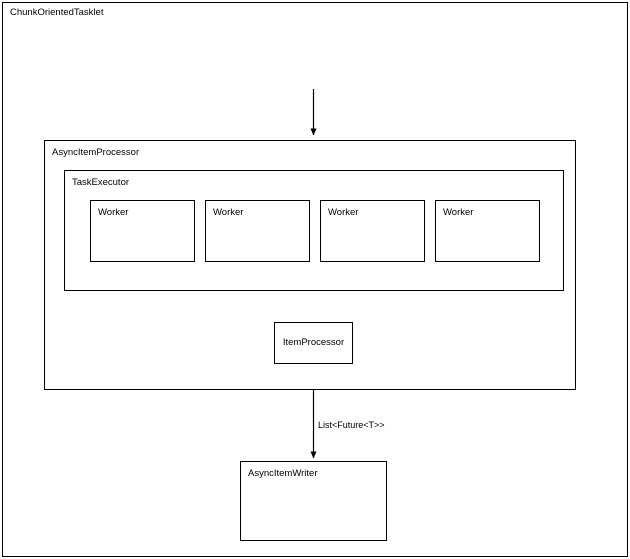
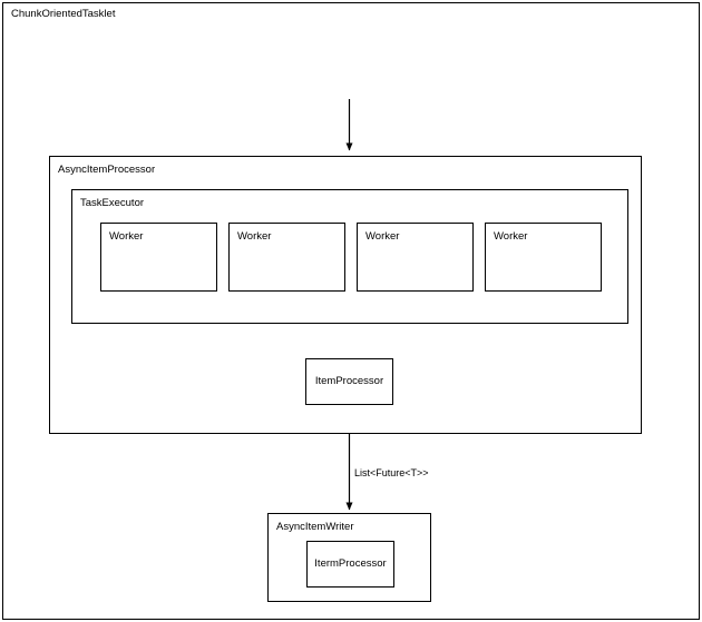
  ChunkOrientedTasklet
  List<Future<T>>
  AsyncItemProcessor
  TaskExecutor
  Worker
  Worker
  Worker
  Worker
  ItemProcessor
  AsyncItemWriter
+ ItermProcessor
